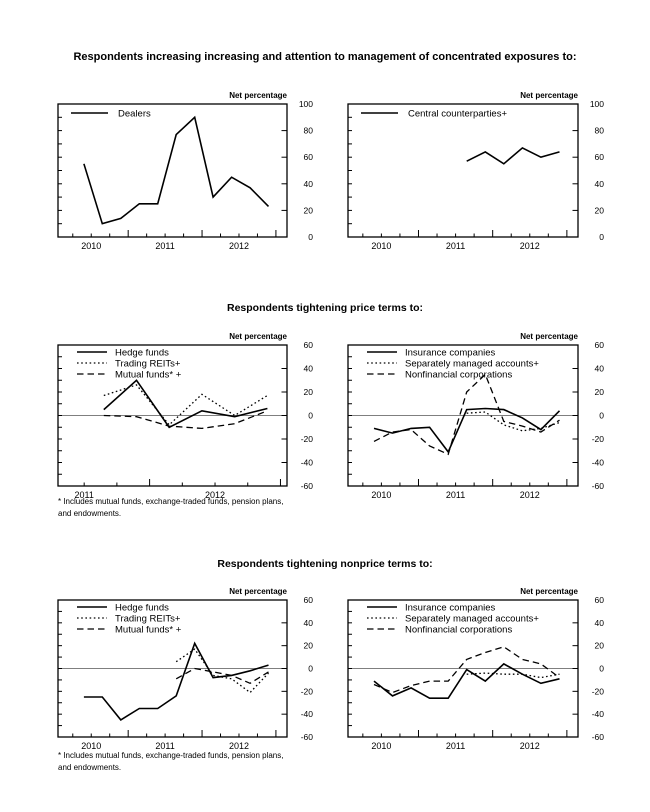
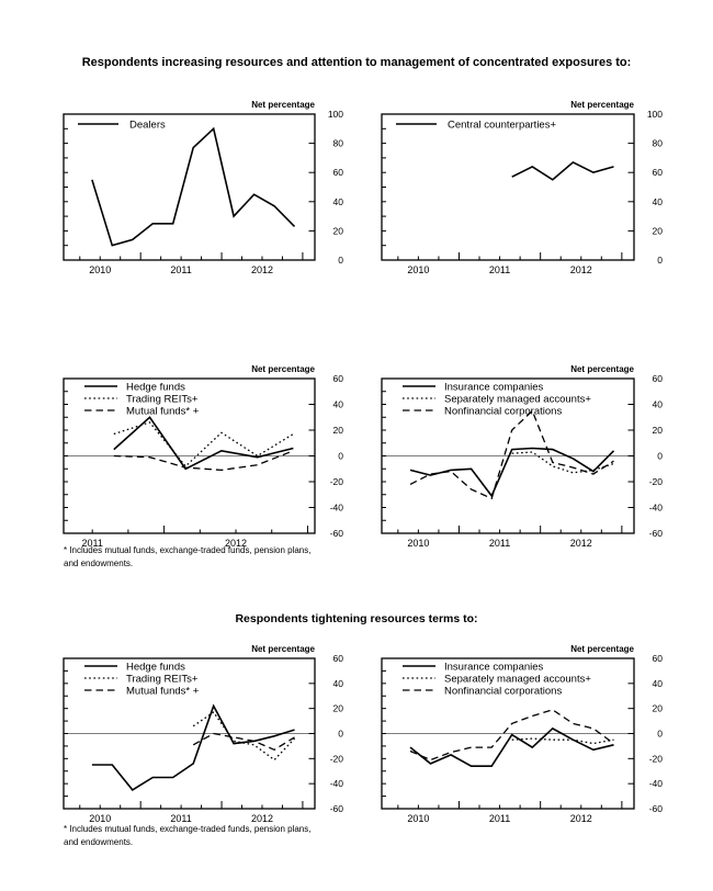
- Respondents increasing increasing and attention to management of concentrated exposures to:
+ Respondents increasing resources and attention to management of concentrated exposures to:
- Respondents tightening price terms to:
- Respondents tightening nonprice terms to:
+ Respondents tightening resources terms to:
  0
  20
  40
  60
  80
  100
  2010
  2011
  2012
  Net percentage
  Dealers
  0
  20
  40
  60
  80
  100
  2010
  2011
  2012
  Net percentage
  Central counterparties+
  -60
  -40
  -20
  0
  20
  40
  60
  2011
  2012
  Net percentage
  Hedge funds
  Trading REITs+
  Mutual funds* +
  -60
  -40
  -20
  0
  20
  40
  60
  2010
  2011
  2012
  Net percentage
  Insurance companies
  Separately managed accounts+
  Nonfinancial corporations
  -60
  -40
  -20
  0
  20
  40
  60
  2010
  2011
  2012
  Net percentage
  Hedge funds
  Trading REITs+
  Mutual funds* +
  -60
  -40
  -20
  0
  20
  40
  60
  2010
  2011
  2012
  Net percentage
  Insurance companies
  Separately managed accounts+
  Nonfinancial corporations
  * Includes mutual funds, exchange-traded funds, pension plans,
  and endowments.
  * Includes mutual funds, exchange-traded funds, pension plans,
  and endowments.
